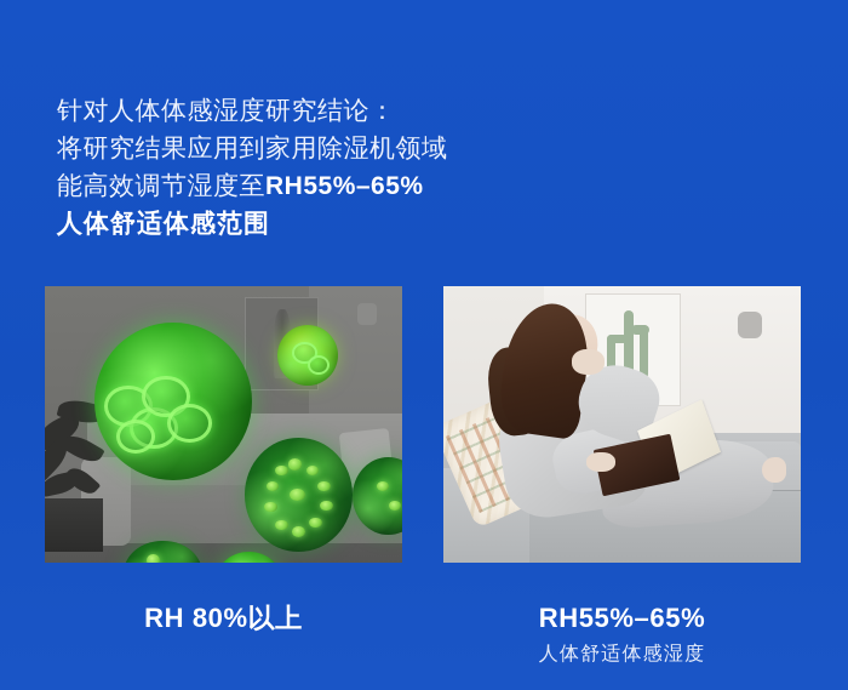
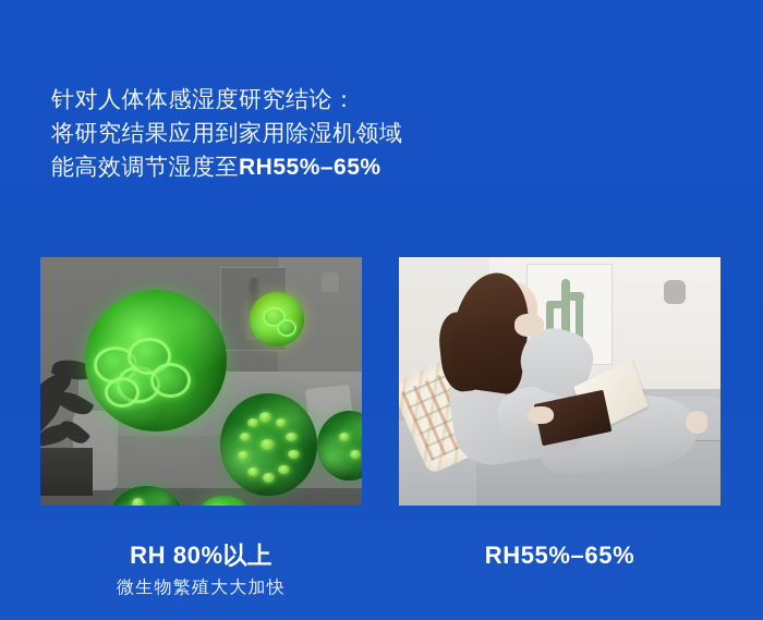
  针对人体体感湿度研究结论：
  将研究结果应用到家用除湿机领域
  能高效调节湿度至RH55%–65%
- 人体舒适体感范围
  RH 80%以上
+ 微生物繁殖大大加快
  RH55%–65%
- 人体舒适体感湿度
